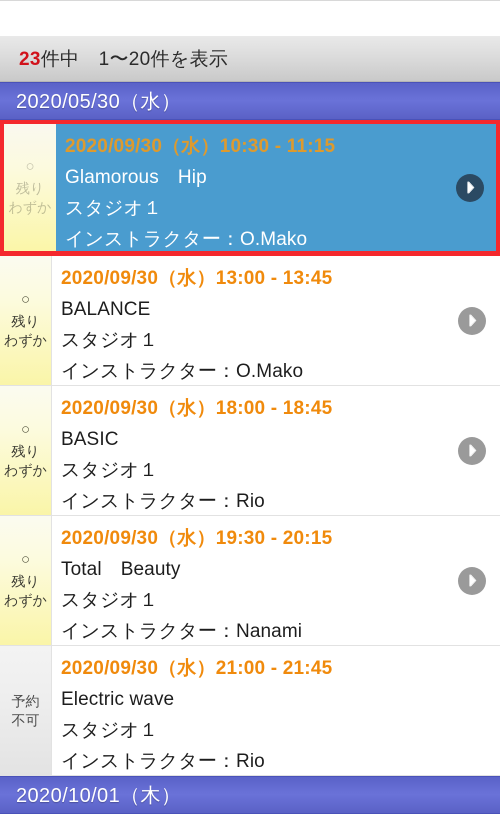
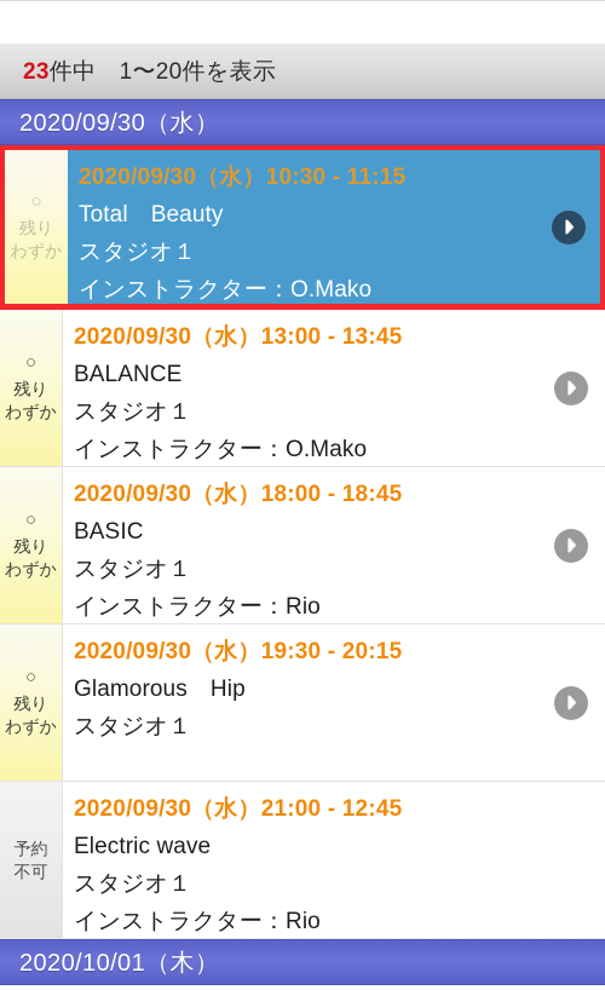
  23件中 1〜20件を表示
- 2020/05/30（水）
+ 2020/09/30（水）
  ○
  残り
  わずか
  2020/09/30（水）10:30 - 11:15
- Glamorous Hip
+ Total Beauty
  スタジオ１
  インストラクター：O.Mako
  ○
  残り
  わずか
  2020/09/30（水）13:00 - 13:45
  BALANCE
  スタジオ１
  インストラクター：O.Mako
  ○
  残り
  わずか
  2020/09/30（水）18:00 - 18:45
  BASIC
  スタジオ１
  インストラクター：Rio
  ○
  残り
  わずか
  2020/09/30（水）19:30 - 20:15
- Total Beauty
+ Glamorous Hip
  スタジオ１
- インストラクター：Nanami
  予約
  不可
- 2020/09/30（水）21:00 - 21:45
+ 2020/09/30（水）21:00 - 12:45
  Electric wave
  スタジオ１
  インストラクター：Rio
  2020/10/01（木）
